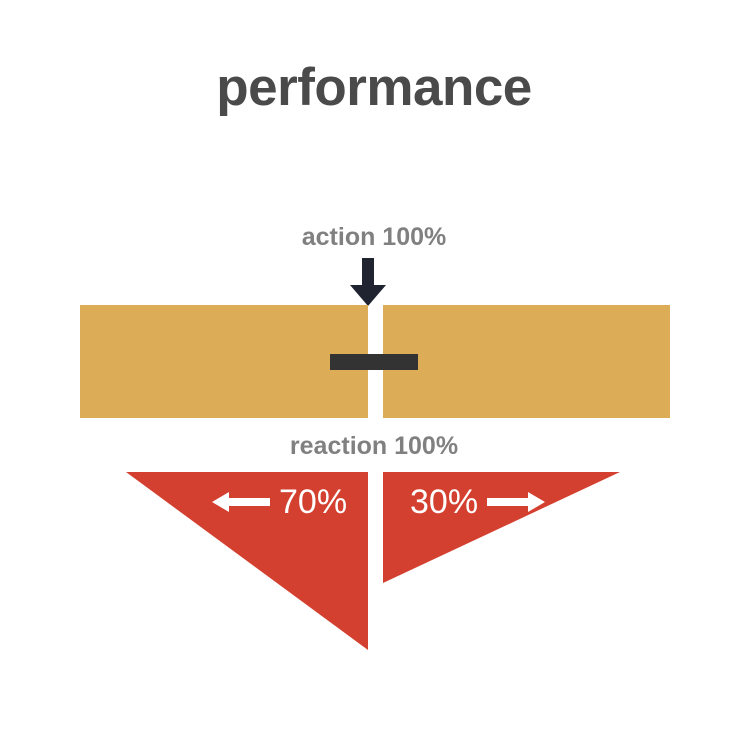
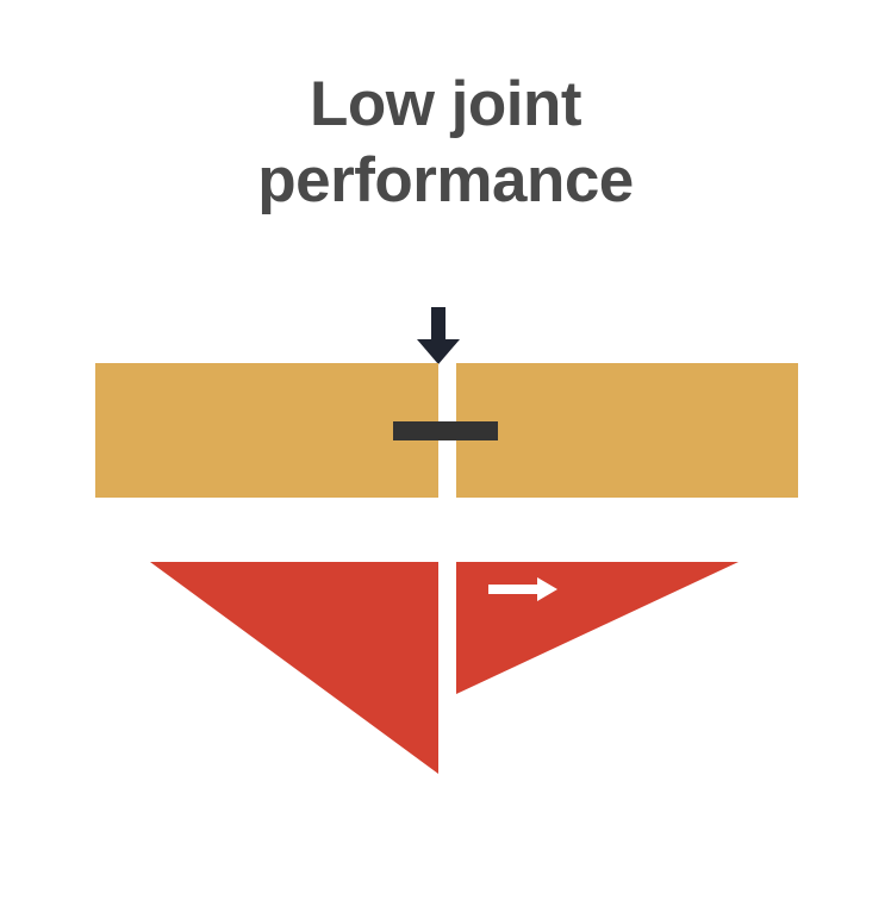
+ Low joint
  performance
- action 100%
- reaction 100%
- 70%
- 30%
